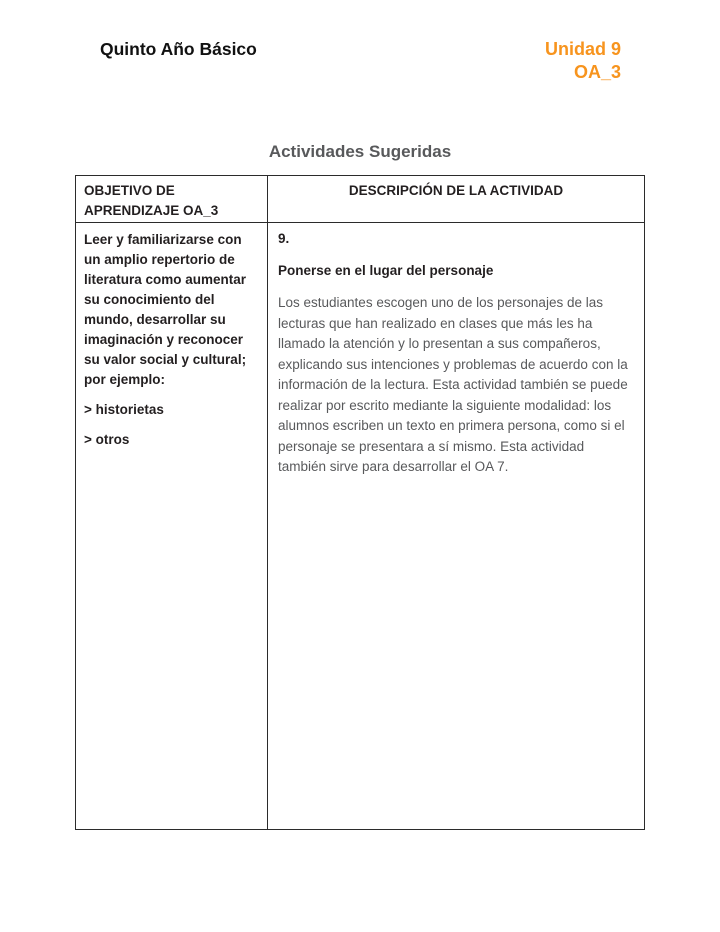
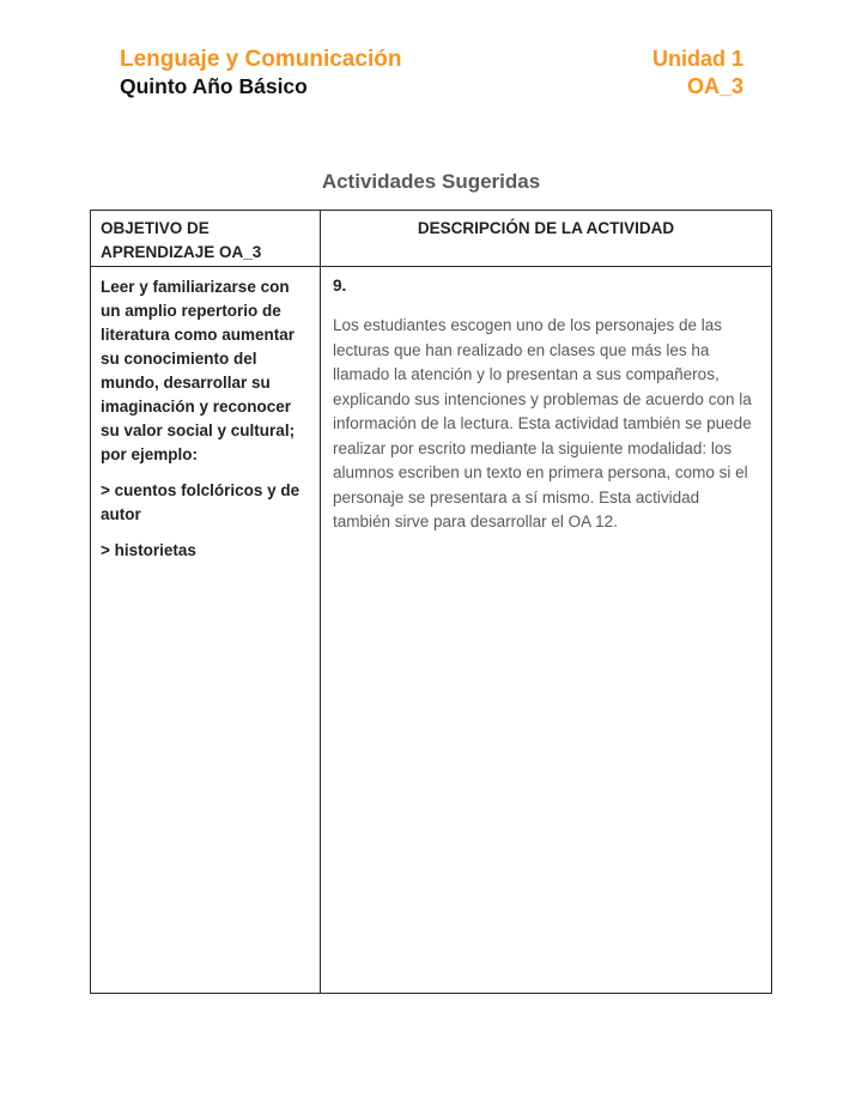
+ Lenguaje y Comunicación
  Quinto Año Básico
- Unidad 9
+ Unidad 1
  OA_3
  Actividades Sugeridas
  OBJETIVO DE APRENDIZAJE OA_3
  DESCRIPCIÓN DE LA ACTIVIDAD
  Leer y familiarizarse con un amplio repertorio de literatura como aumentar su conocimiento del mundo, desarrollar su imaginación y reconocer su valor social y cultural; por ejemplo:
+ > cuentos folclóricos y de autor
  > historietas
- > otros
  9.
- Ponerse en el lugar del personaje
- Los estudiantes escogen uno de los personajes de las lecturas que han realizado en clases que más les ha llamado la atención y lo presentan a sus compañeros, explicando sus intenciones y problemas de acuerdo con la información de la lectura. Esta actividad también se puede realizar por escrito mediante la siguiente modalidad: los alumnos escriben un texto en primera persona, como si el personaje se presentara a sí mismo. Esta actividad también sirve para desarrollar el OA 7.
+ Los estudiantes escogen uno de los personajes de las lecturas que han realizado en clases que más les ha llamado la atención y lo presentan a sus compañeros, explicando sus intenciones y problemas de acuerdo con la información de la lectura. Esta actividad también se puede realizar por escrito mediante la siguiente modalidad: los alumnos escriben un texto en primera persona, como si el personaje se presentara a sí mismo. Esta actividad también sirve para desarrollar el OA 12.
